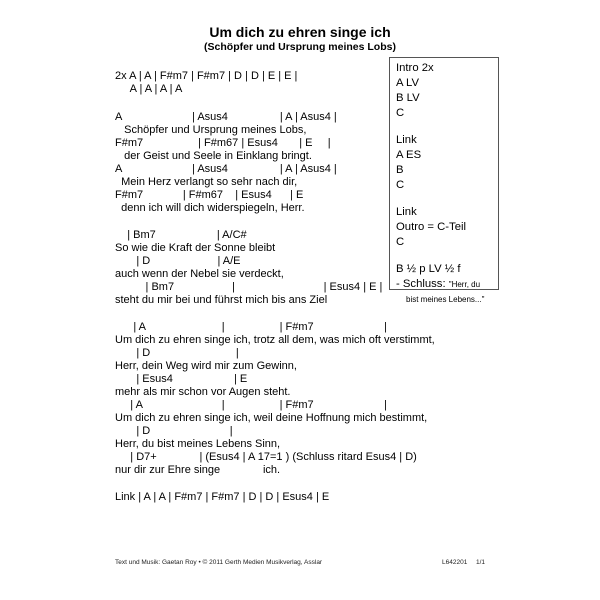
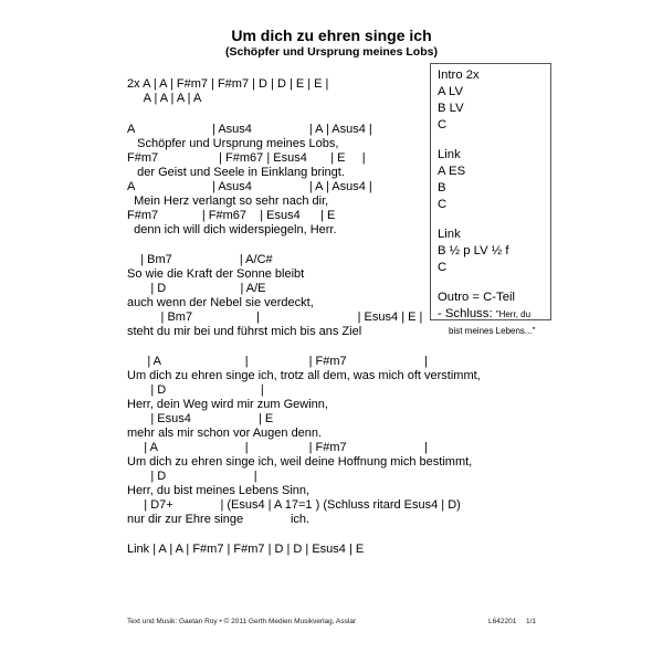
  Um dich zu ehren singe ich
  (Schöpfer und Ursprung meines Lobs)
  2x A | A | F#m7 | F#m7 | D | D | E | E |
  A | A | A | A
  A | Asus4 | A | Asus4 |
  Schöpfer und Ursprung meines Lobs,
  F#m7 | F#m67 | Esus4 | E |
  der Geist und Seele in Einklang bringt.
  A | Asus4 | A | Asus4 |
  Mein Herz verlangt so sehr nach dir,
  F#m7 | F#m67 | Esus4 | E
  denn ich will dich widerspiegeln, Herr.
  | Bm7 | A/C#
  So wie die Kraft der Sonne bleibt
  | D | A/E
  auch wenn der Nebel sie verdeckt,
  | Bm7 | | Esus4 | E |
  steht du mir bei und führst mich bis ans Ziel
  | A | | F#m7 |
  Um dich zu ehren singe ich, trotz all dem, was mich oft verstimmt,
  | D |
  Herr, dein Weg wird mir zum Gewinn,
  | Esus4 | E
- mehr als mir schon vor Augen steht.
+ mehr als mir schon vor Augen denn.
  | A | | F#m7 |
  Um dich zu ehren singe ich, weil deine Hoffnung mich bestimmt,
  | D |
  Herr, du bist meines Lebens Sinn,
  | D7+ | (Esus4 | A 17=1 ) (Schluss ritard Esus4 | D)
  nur dir zur Ehre singe ich.
  Link | A | A | F#m7 | F#m7 | D | D | Esus4 | E
  - Schluss: "Herr, du
  bist meines Lebens..."
  Intro 2x
  A LV
  B LV
  C
  Link
  A ES
  B
  C
  Link
- Outro = C-Teil
+ B ½ p LV ½ f
  C
- B ½ p LV ½ f
+ Outro = C-Teil
